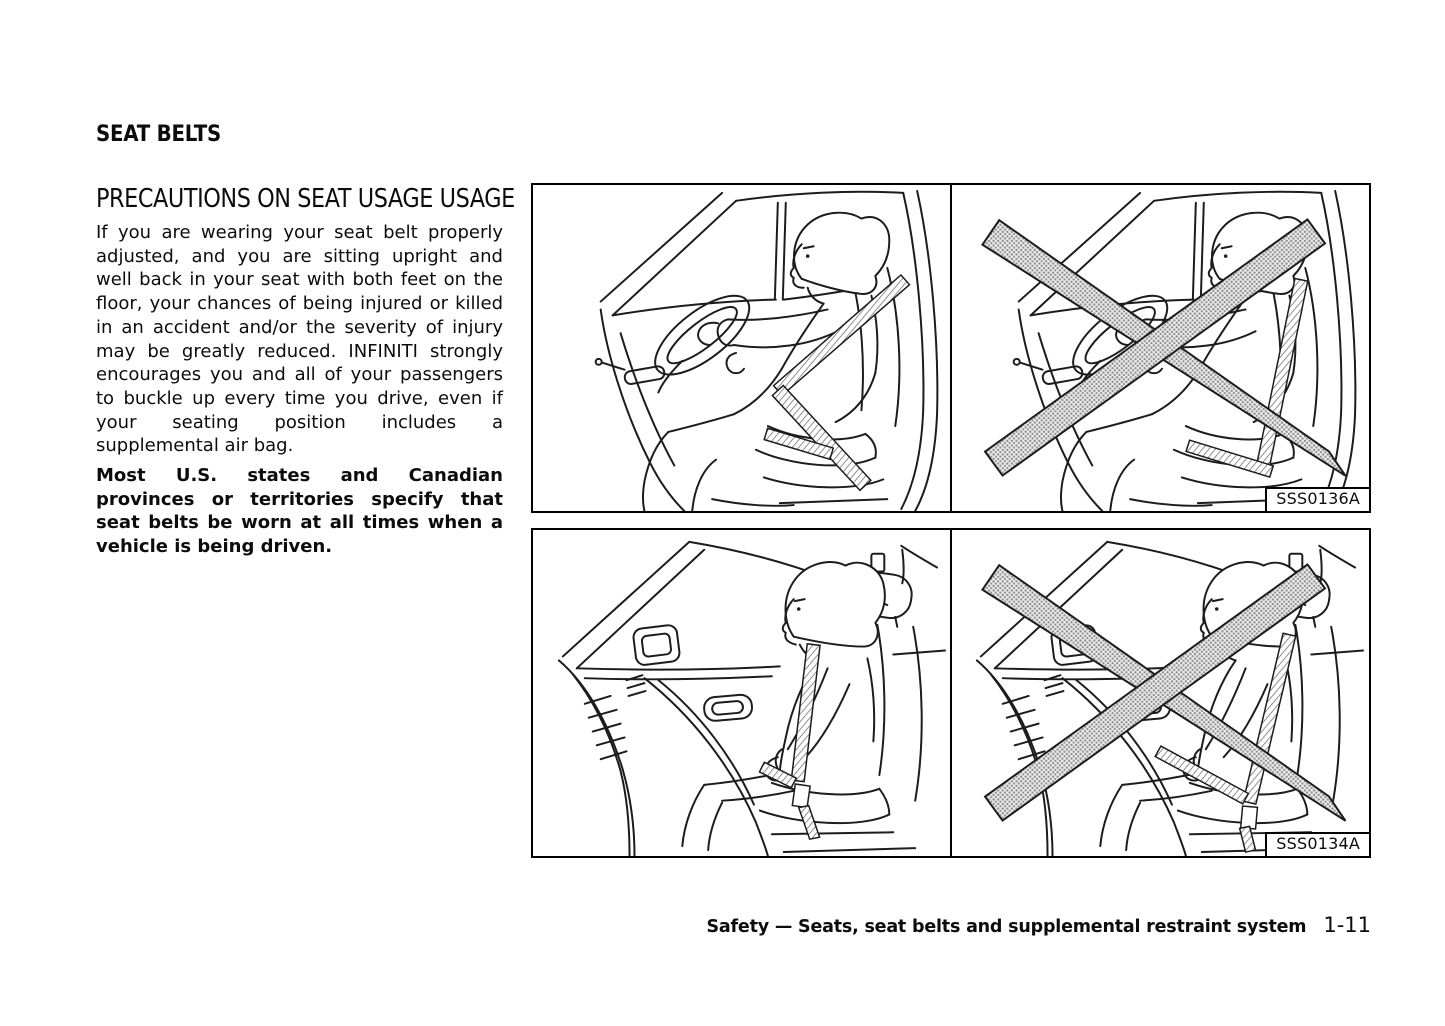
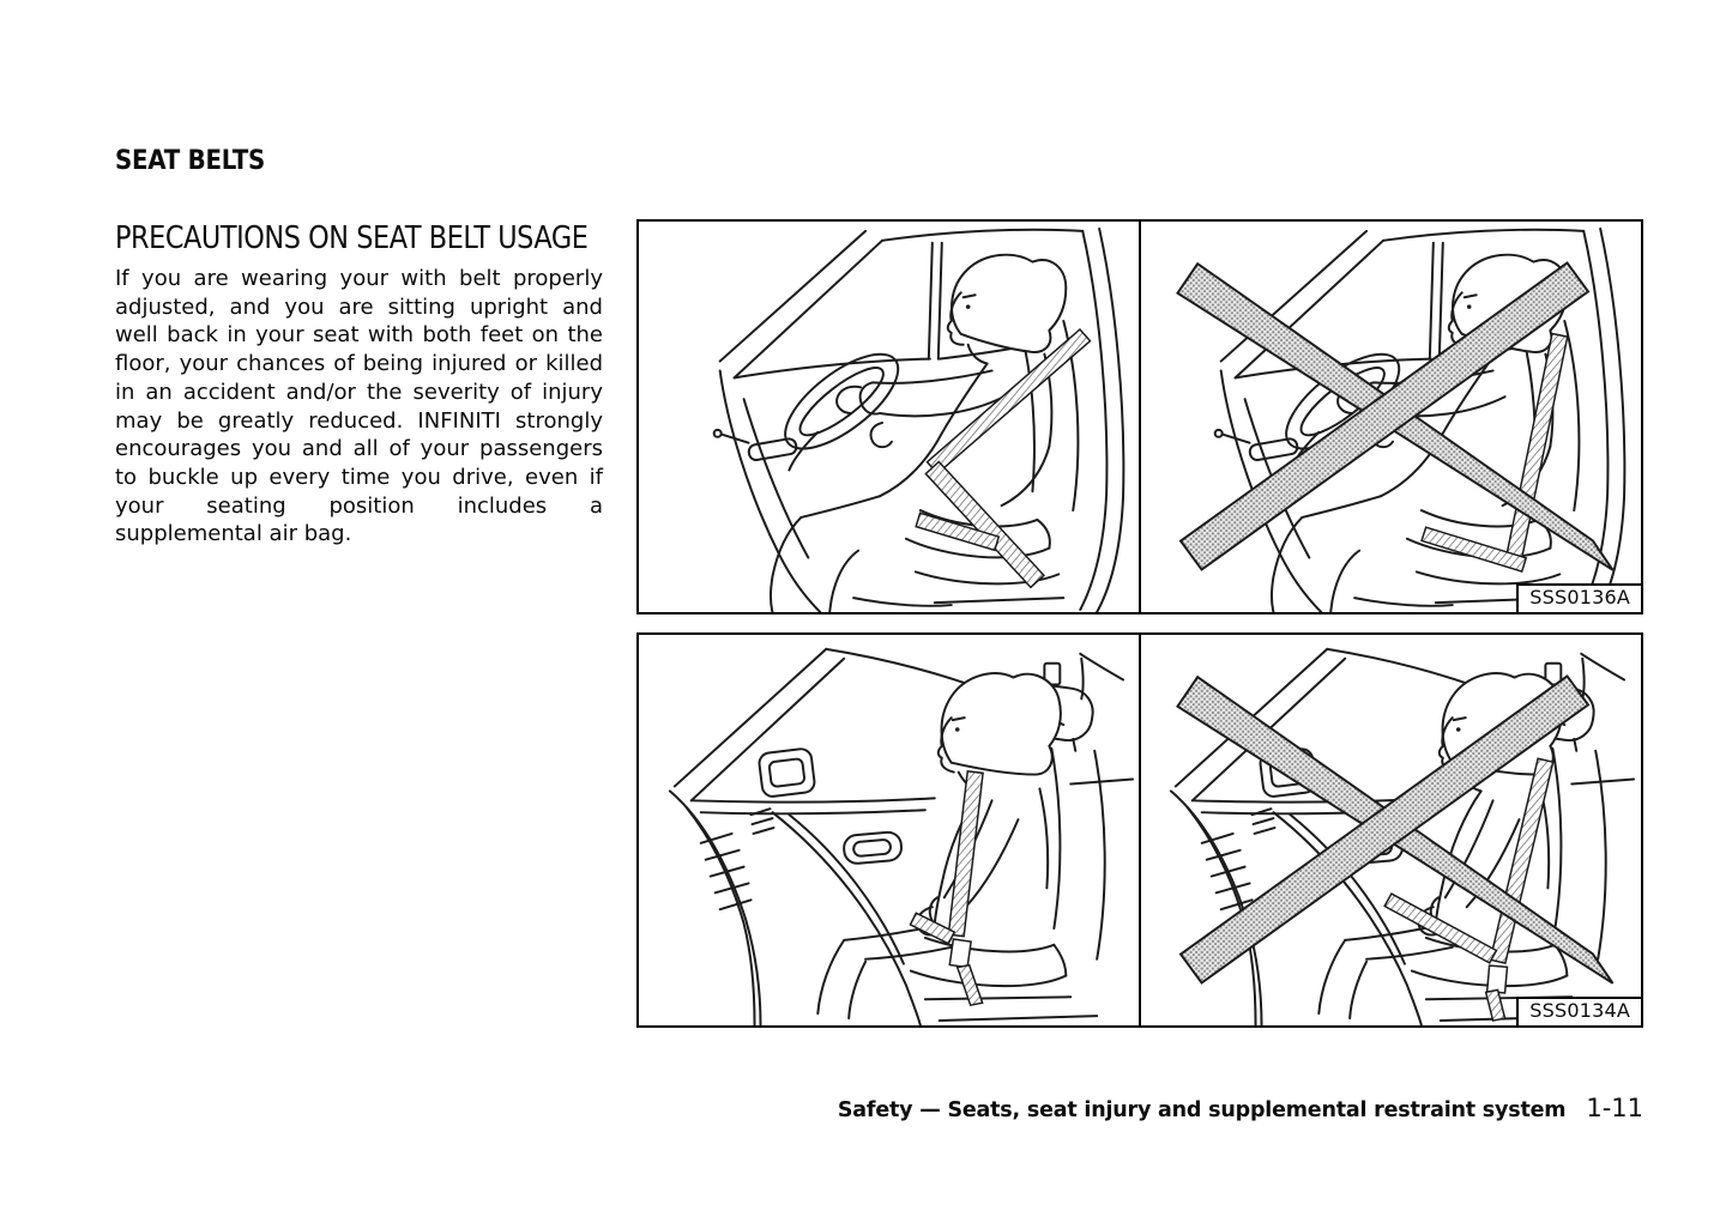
  SEAT BELTS
- PRECAUTIONS ON SEAT USAGE USAGE
+ PRECAUTIONS ON SEAT BELT USAGE
- If you are wearing your seat belt properly adjusted, and you are sitting upright and well back in your seat with both feet on the floor, your chances of being injured or killed in an accident and/or the severity of injury may be greatly reduced. INFINITI strongly encourages you and all of your passengers to buckle up every time you drive, even if your seating position includes a supplemental air bag.
+ If you are wearing your with belt properly adjusted, and you are sitting upright and well back in your seat with both feet on the floor, your chances of being injured or killed in an accident and/or the severity of injury may be greatly reduced. INFINITI strongly encourages you and all of your passengers to buckle up every time you drive, even if your seating position includes a supplemental air bag.
- Most U.S. states and Canadian provinces or territories specify that seat belts be worn at all times when a vehicle is being driven.
  SSS0136A
  SSS0134A
- Safety — Seats, seat belts and supplemental restraint system
+ Safety — Seats, seat injury and supplemental restraint system
  1-11
